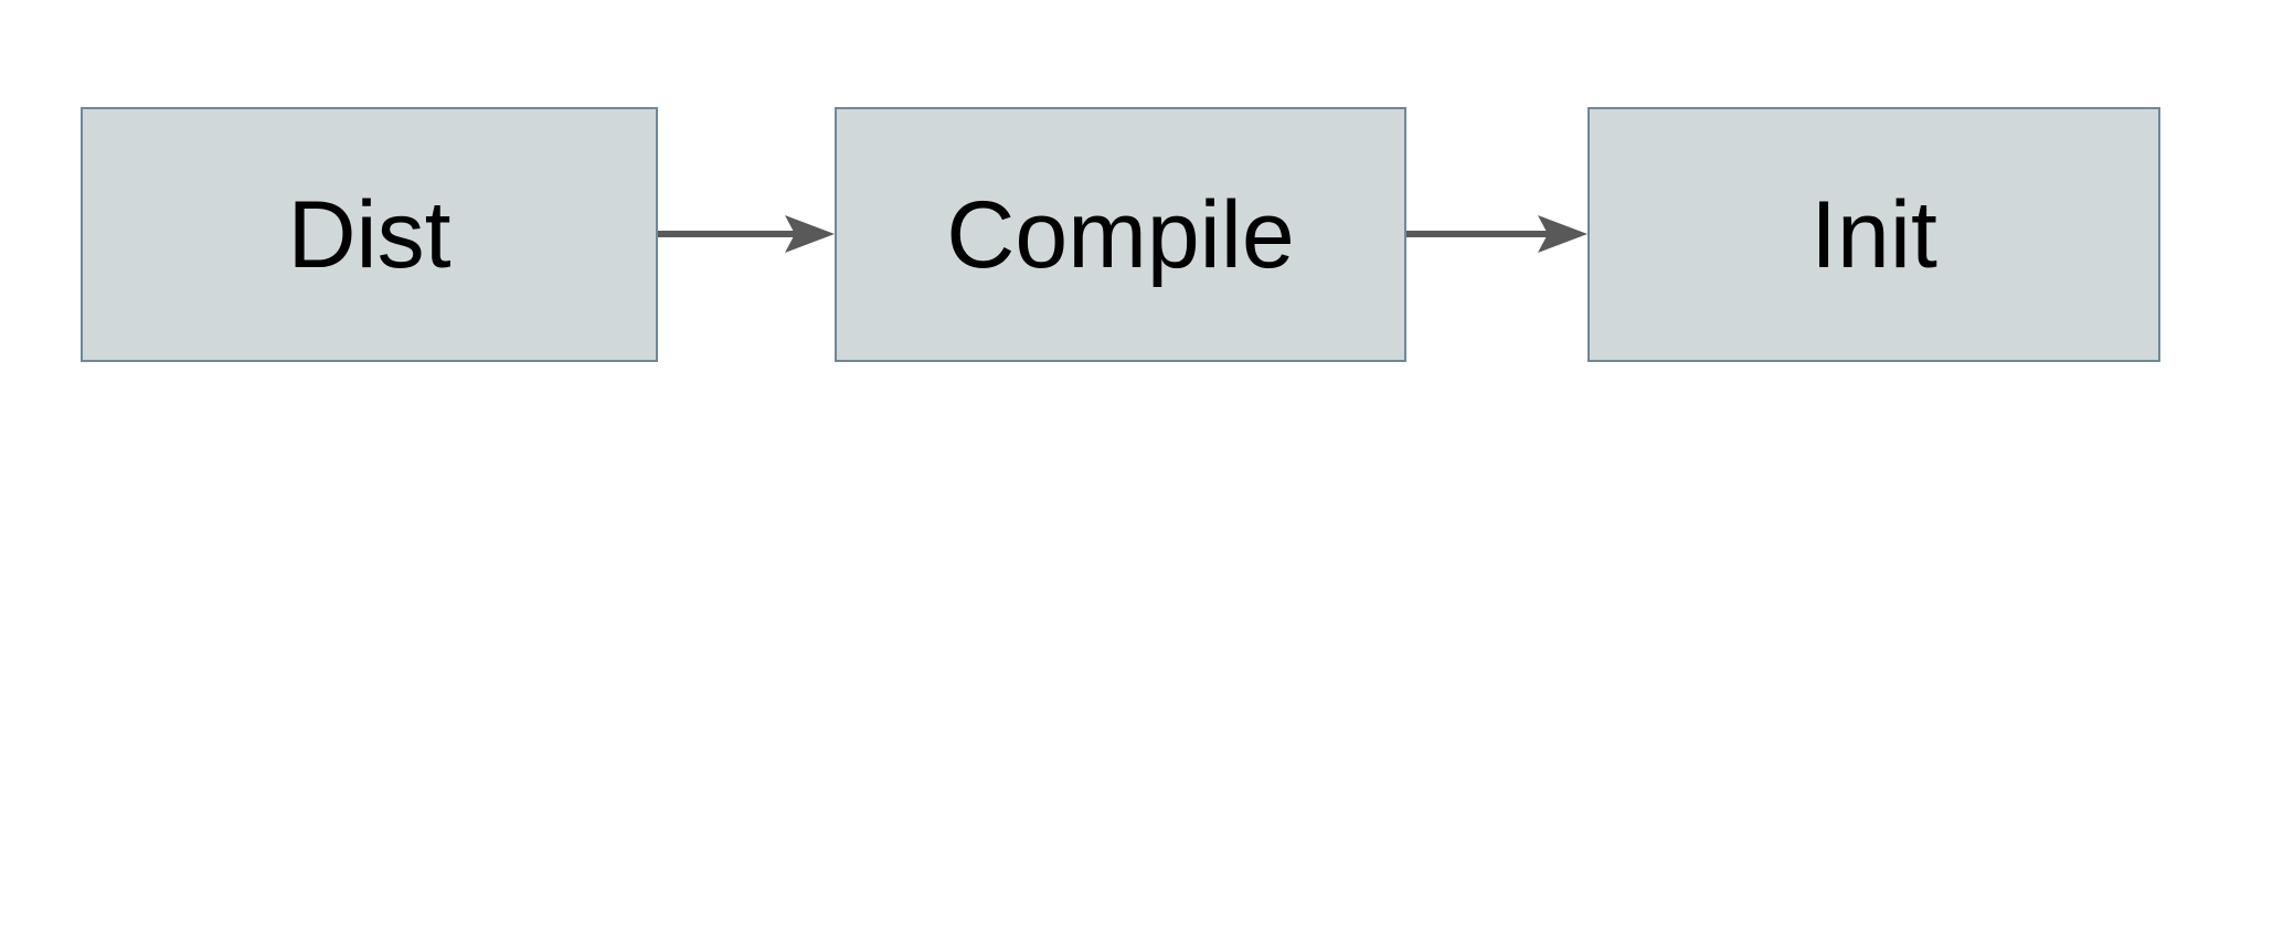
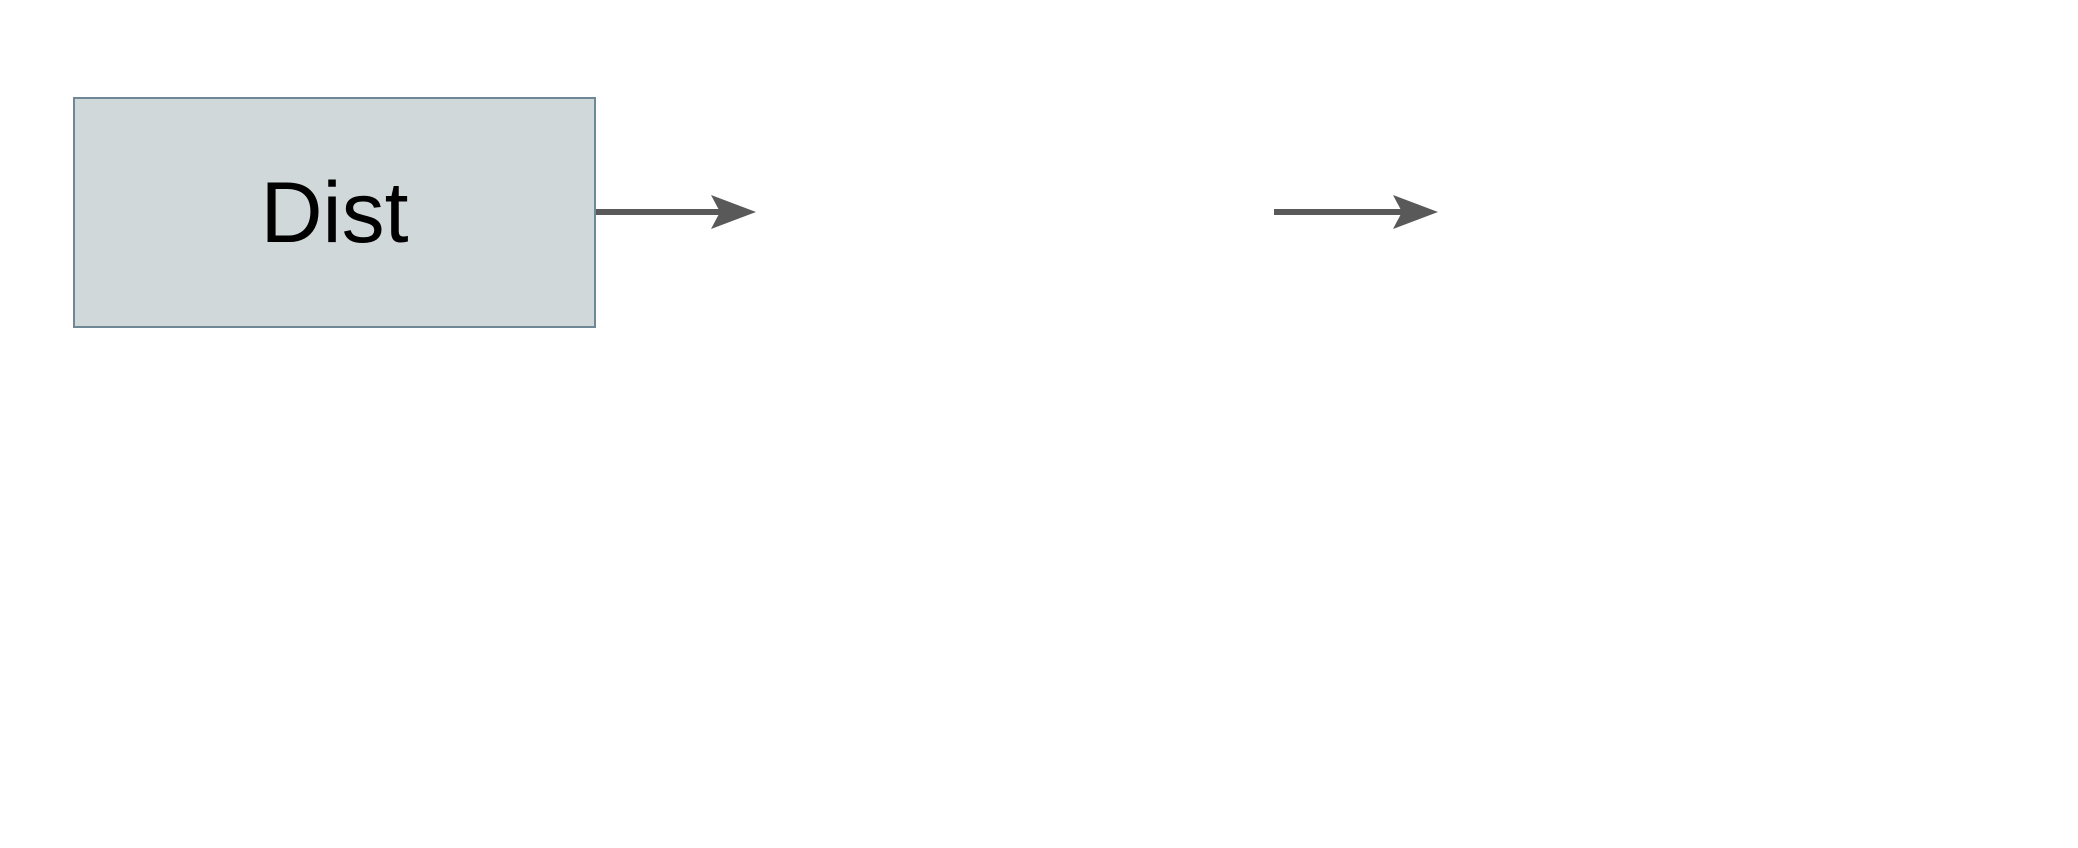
  Dist
- Compile
- Init
